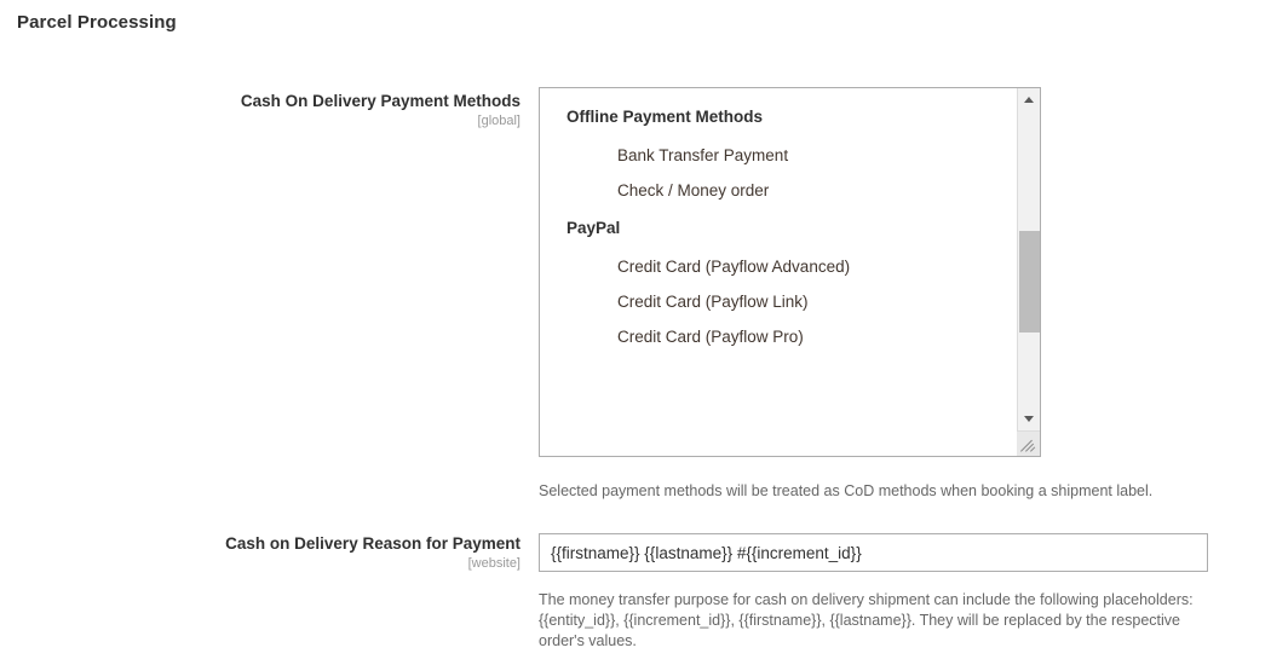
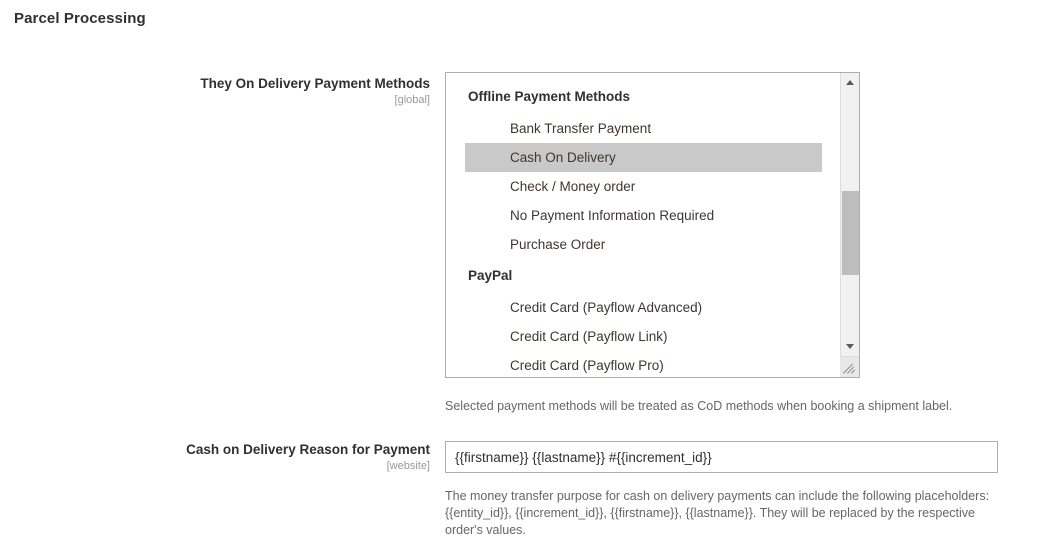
  Parcel Processing
- Cash On Delivery Payment Methods
+ They On Delivery Payment Methods
  [global]
  Offline Payment Methods
  Bank Transfer Payment
+ Cash On Delivery
  Check / Money order
+ No Payment Information Required
+ Purchase Order
  PayPal
  Credit Card (Payflow Advanced)
  Credit Card (Payflow Link)
  Credit Card (Payflow Pro)
  Selected payment methods will be treated as CoD methods when booking a shipment label.
  Cash on Delivery Reason for Payment
  [website]
  {{firstname}} {{lastname}} #{{increment_id}}
- The money transfer purpose for cash on delivery shipment can include the following placeholders: {{entity_id}}, {{increment_id}}, {{firstname}}, {{lastname}}. They will be replaced by the respective order's values.
+ The money transfer purpose for cash on delivery payments can include the following placeholders: {{entity_id}}, {{increment_id}}, {{firstname}}, {{lastname}}. They will be replaced by the respective order's values.
